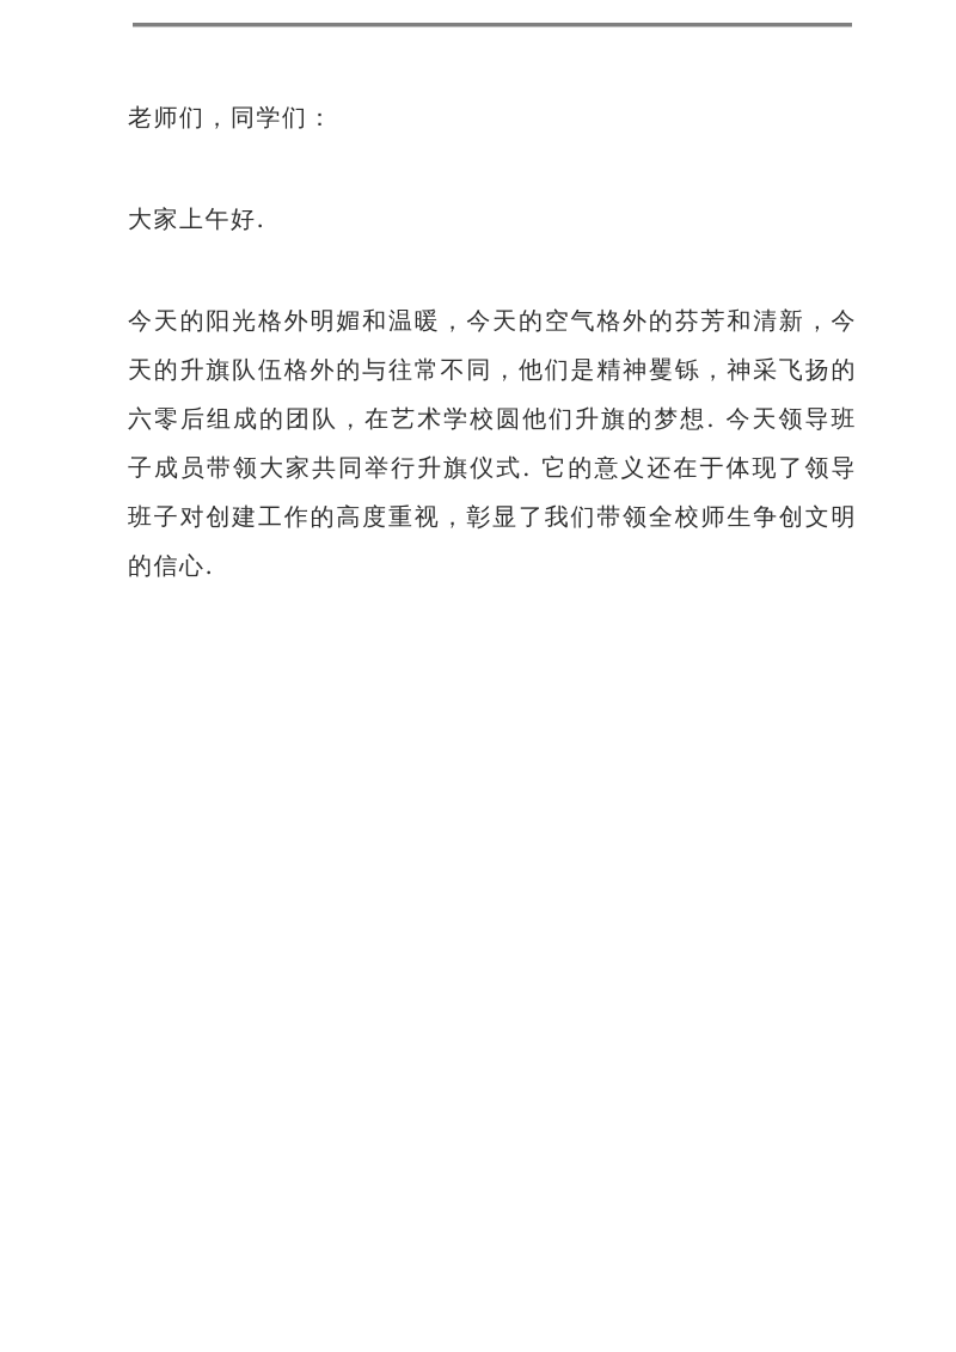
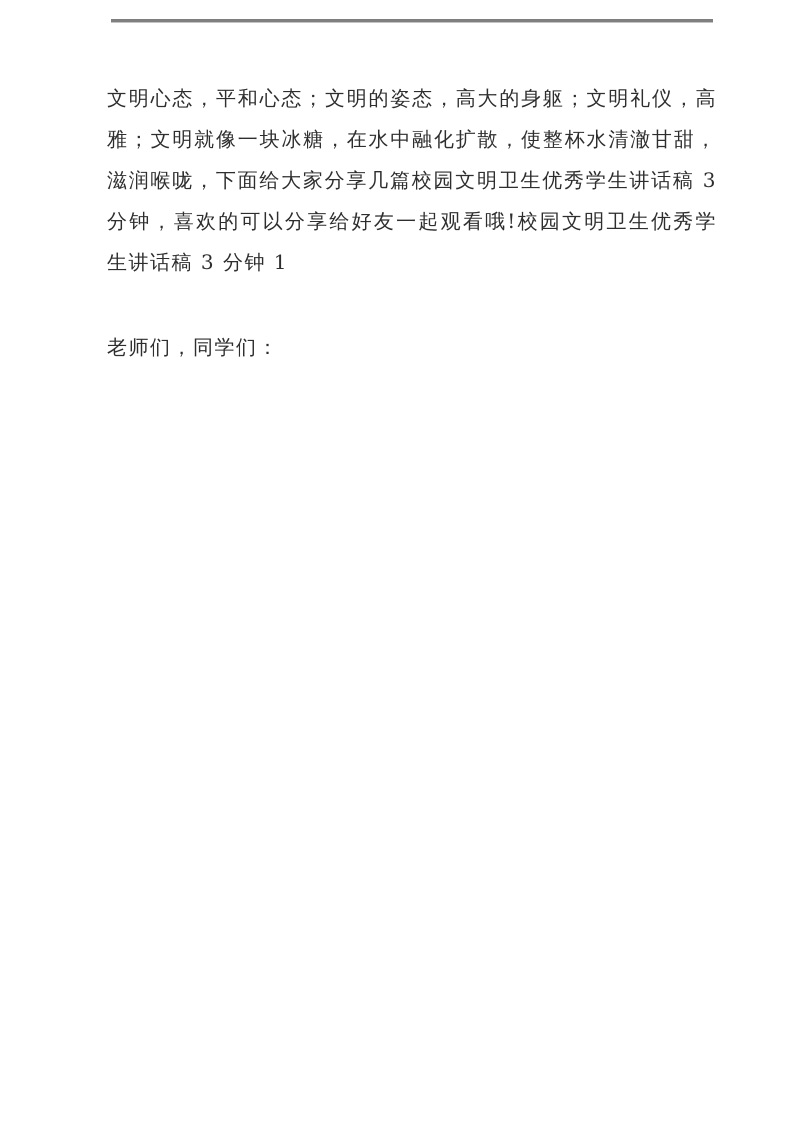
+ 文明心态，平和心态；文明的姿态，高大的身躯；文明礼仪，高雅；文明就像一块冰糖，在水中融化扩散，使整杯水清澈甘甜，滋润喉咙，下面给大家分享几篇校园文明卫生优秀学生讲话稿 3 分钟，喜欢的可以分享给好友一起观看哦!校园文明卫生优秀学生讲话稿 3 分钟 1
  老师们，同学们：
- 大家上午好.
- 今天的阳光格外明媚和温暖，今天的空气格外的芬芳和清新，今天的升旗队伍格外的与往常不同，他们是精神矍铄，神采飞扬的六零后组成的团队，在艺术学校圆他们升旗的梦想. 今天领导班子成员带领大家共同举行升旗仪式. 它的意义还在于体现了领导班子对创建工作的高度重视，彰显了我们带领全校师生争创文明的信心.
